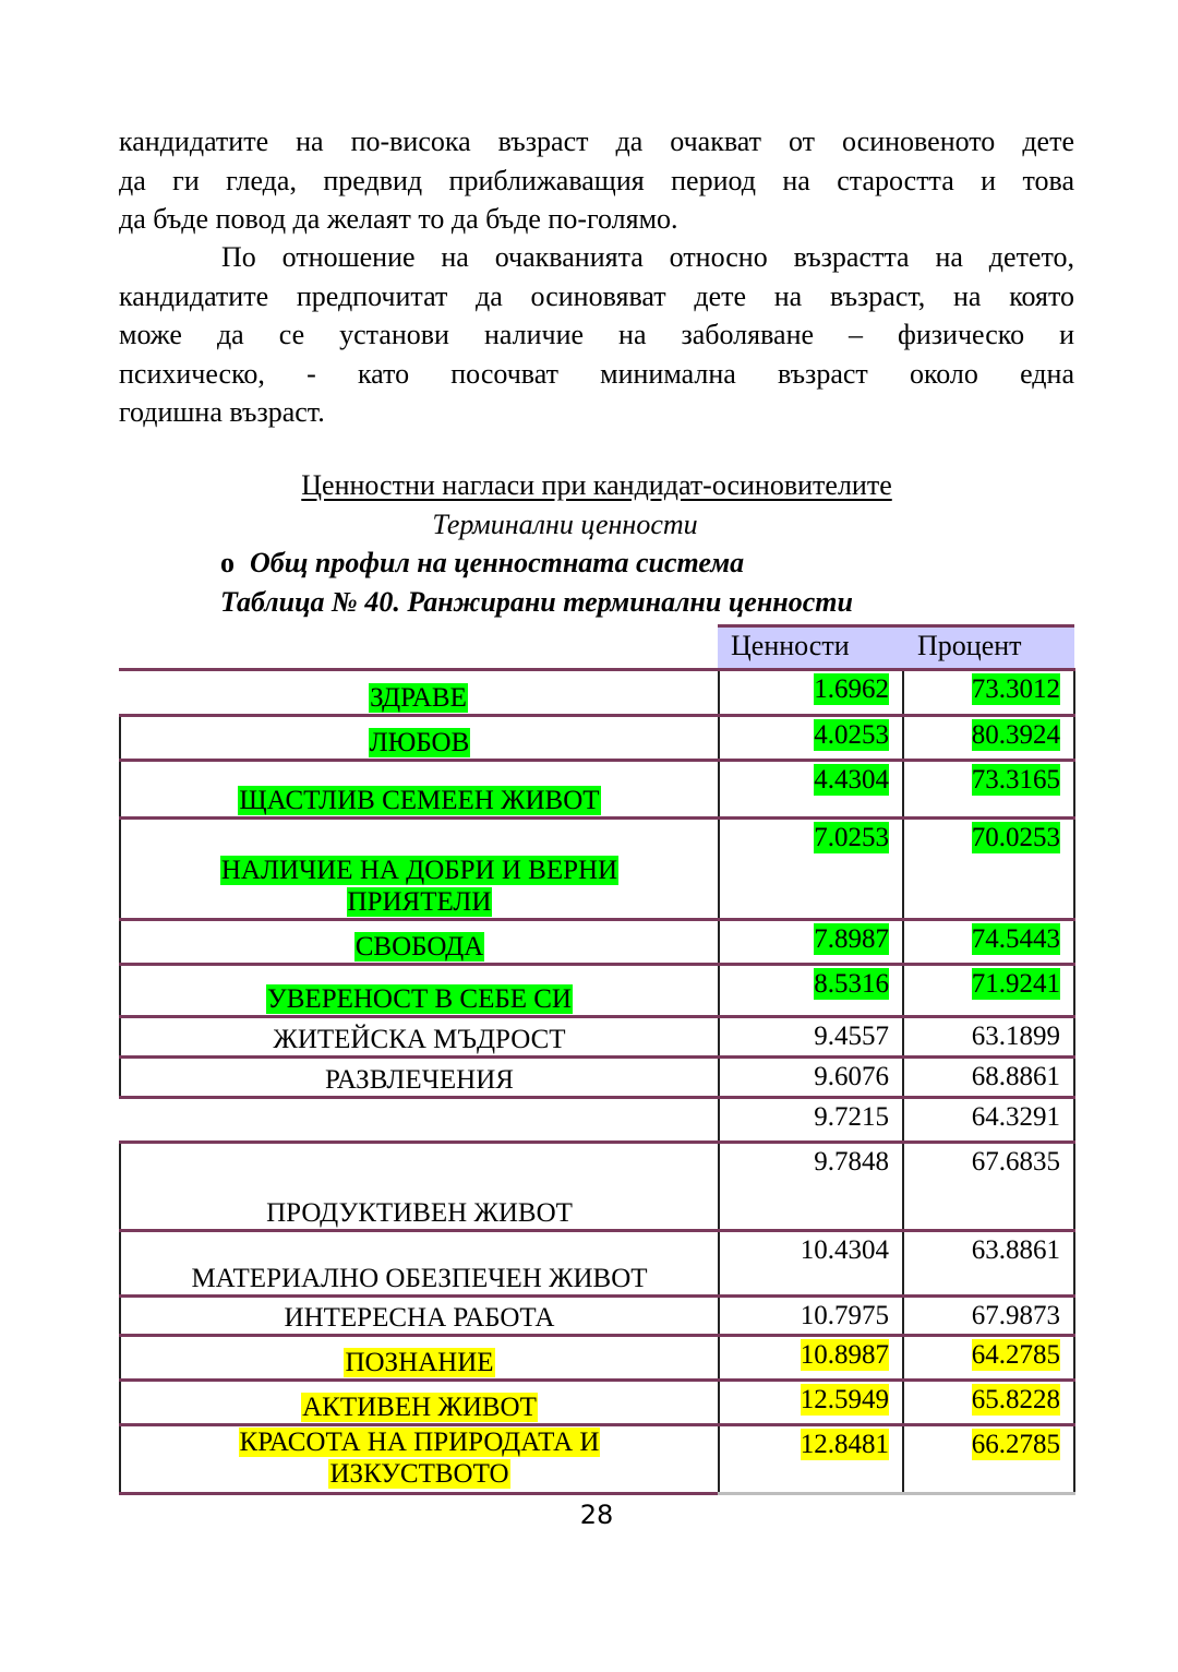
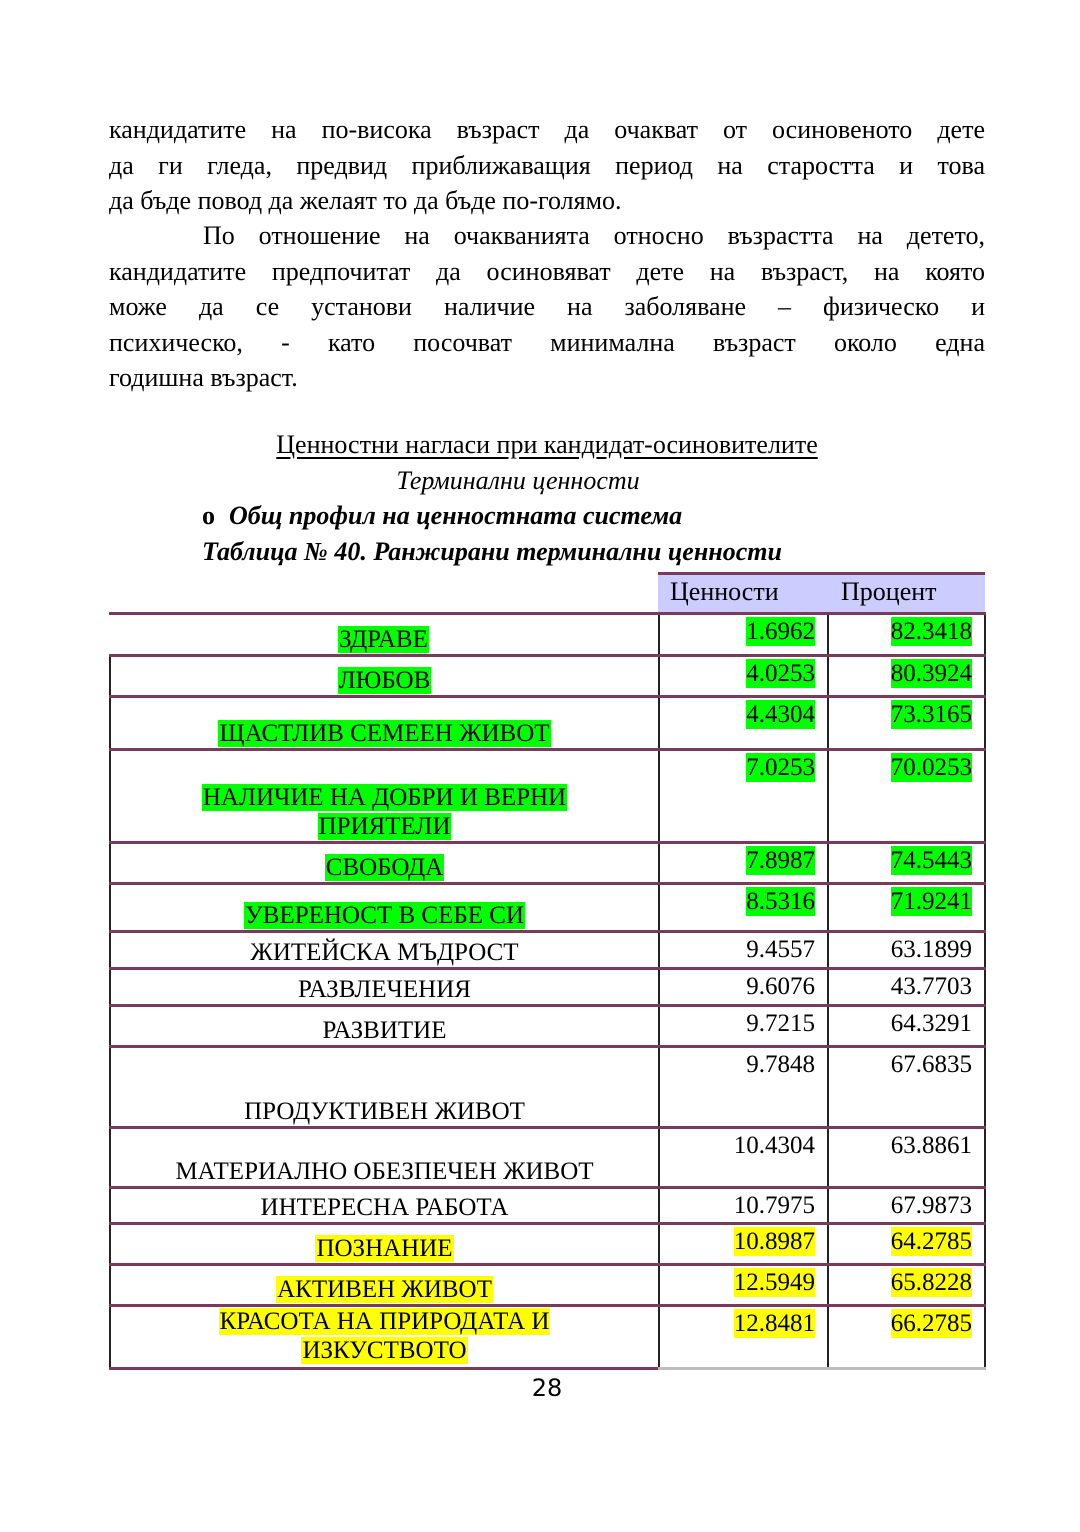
  кандидатите на по-висока възраст да очакват от осиновеното дете
  да ги гледа, предвид приближаващия период на старостта и това
  да бъде повод да желаят то да бъде по-голямо.
  По отношение на очакванията относно възрастта на детето,
  кандидатите предпочитат да осиновяват дете на възраст, на която
  може да се установи наличие на заболяване – физическо и
  психическо, - като посочват минимална възраст около една
  годишна възраст.
  Ценностни нагласи при кандидат-осиновителите
  Терминални ценности
  o Общ профил на ценностната система
  Таблица № 40. Ранжирани терминални ценности
  Ценности
  Процент
  ЗДРАВЕ
  1.6962
- 73.3012
+ 82.3418
  ЛЮБОВ
  4.0253
  80.3924
  ЩАСТЛИВ СЕМЕЕН ЖИВОТ
  4.4304
  73.3165
  НАЛИЧИЕ НА ДОБРИ И ВЕРНИ
  ПРИЯТЕЛИ
  7.0253
  70.0253
  СВОБОДА
  7.8987
  74.5443
  УВЕРЕНОСТ В СЕБЕ СИ
  8.5316
  71.9241
  ЖИТЕЙСКА МЪДРОСТ
  9.4557
  63.1899
  РАЗВЛЕЧЕНИЯ
  9.6076
- 68.8861
+ 43.7703
+ РАЗВИТИЕ
  9.7215
  64.3291
  ПРОДУКТИВЕН ЖИВОТ
  9.7848
  67.6835
  МАТЕРИАЛНО ОБЕЗПЕЧЕН ЖИВОТ
  10.4304
  63.8861
  ИНТЕРЕСНА РАБОТА
  10.7975
  67.9873
  ПОЗНАНИЕ
  10.8987
  64.2785
  АКТИВЕН ЖИВОТ
  12.5949
  65.8228
  КРАСОТА НА ПРИРОДАТА И
  ИЗКУСТВОТО
  12.8481
  66.2785
  28
